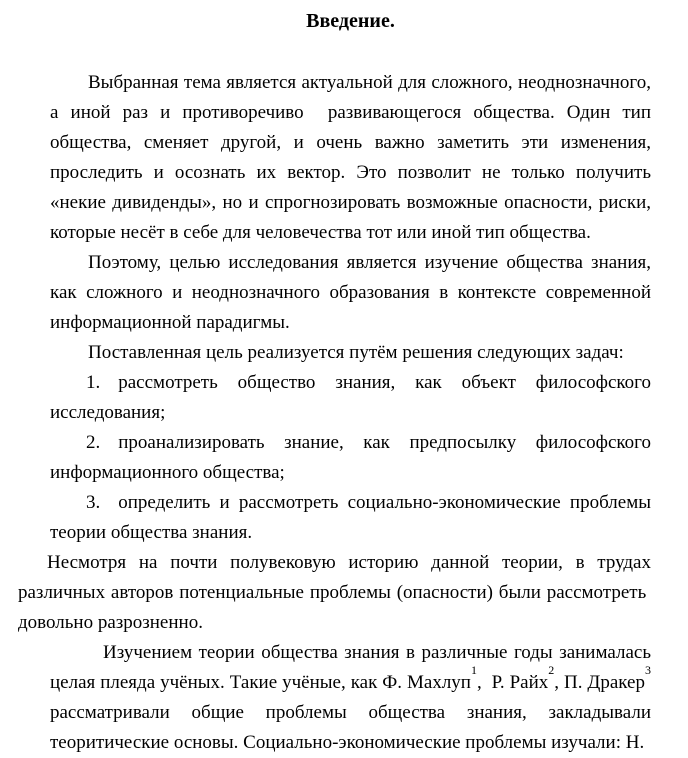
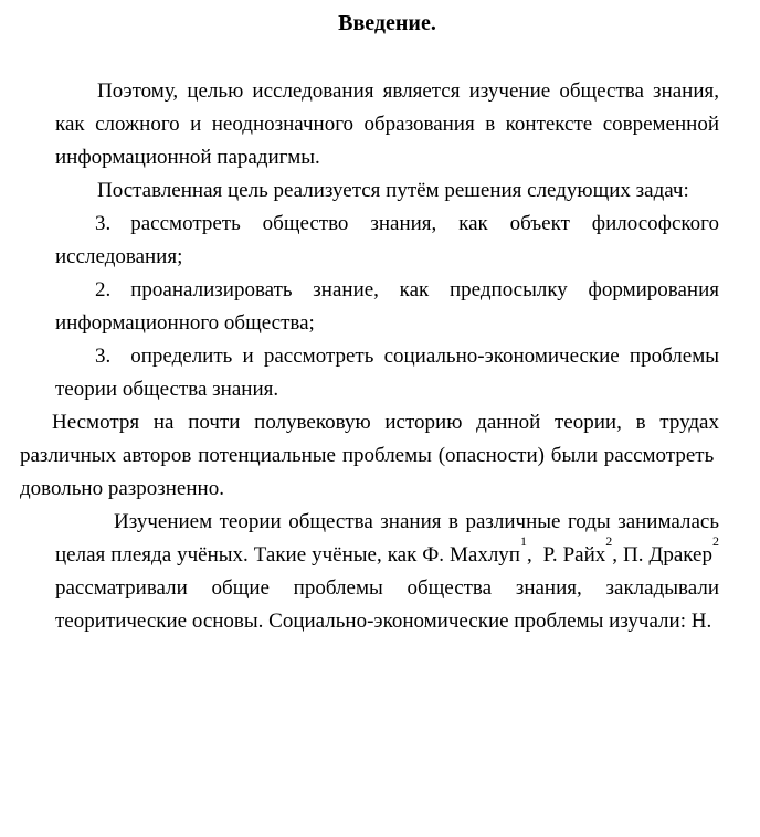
  Введение.
- Выбранная тема является актуальной для сложного, неоднозначного, а иной раз и противоречиво развивающегося общества. Один тип общества, сменяет другой, и очень важно заметить эти изменения, проследить и осознать их вектор. Это позволит не только получить «некие дивиденды», но и спрогнозировать возможные опасности, риски, которые несёт в себе для человечества тот или иной тип общества.
  Поэтому, целью исследования является изучение общества знания, как сложного и неоднозначного образования в контексте современной информационной парадигмы.
  Поставленная цель реализуется путём решения следующих задач:
- 1. рассмотреть общество знания, как объект философского исследования;
+ 3. рассмотреть общество знания, как объект философского исследования;
- 2. проанализировать знание, как предпосылку философского информационного общества;
+ 2. проанализировать знание, как предпосылку формирования информационного общества;
  3. определить и рассмотреть социально-экономические проблемы теории общества знания.
  Несмотря на почти полувековую историю данной теории, в трудах различных авторов потенциальные проблемы (опасности) были рассмотреть довольно разрозненно.
- Изучением теории общества знания в различные годы занималась целая плеяда учёных. Такие учёные, как Ф. Махлуп1, Р. Райх2, П. Дракер3 рассматривали общие проблемы общества знания, закладывали теоритические основы. Социально-экономические проблемы изучали: Н.
+ Изучением теории общества знания в различные годы занималась целая плеяда учёных. Такие учёные, как Ф. Махлуп1, Р. Райх2, П. Дракер2 рассматривали общие проблемы общества знания, закладывали теоритические основы. Социально-экономические проблемы изучали: Н.
